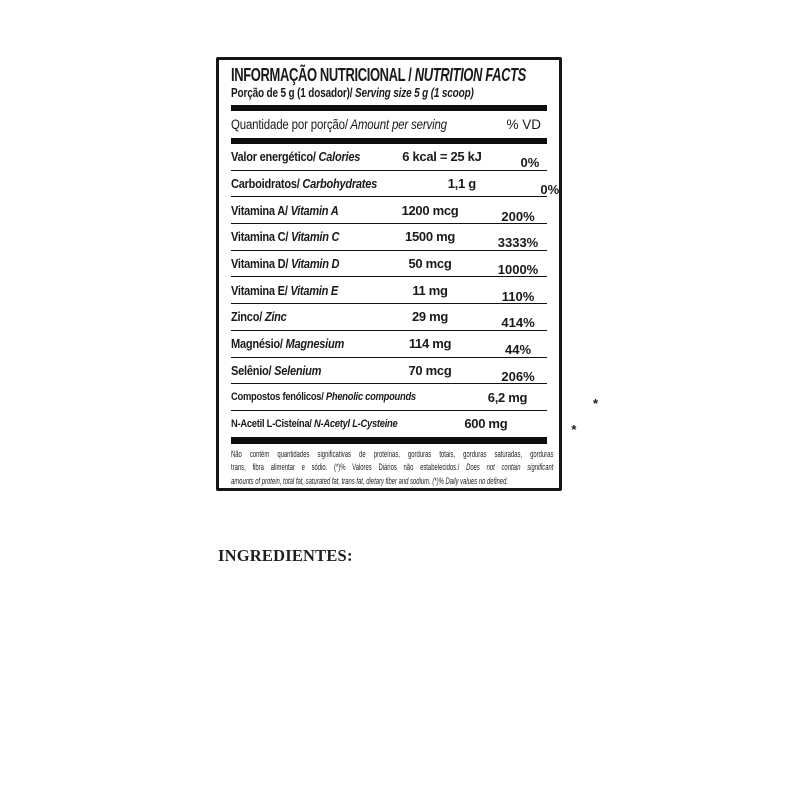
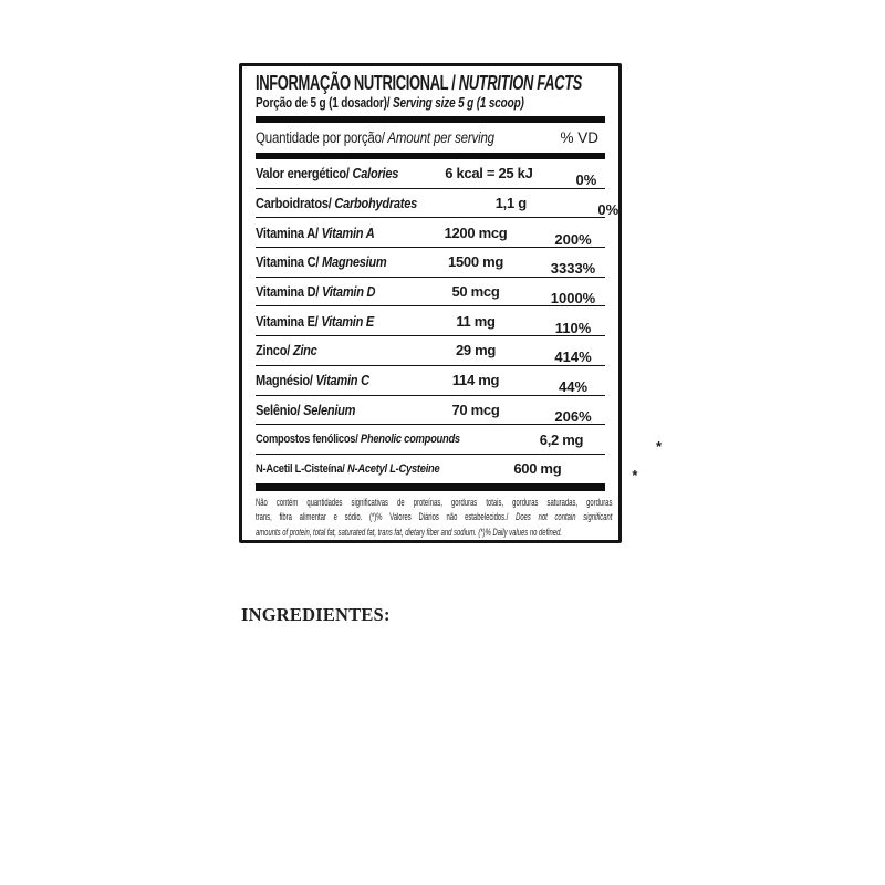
  INFORMAÇÃO NUTRICIONAL / NUTRITION FACTS
  Porção de 5 g (1 dosador)/ Serving size 5 g (1 scoop)
  Quantidade por porção/ Amount per serving
  % VD
  Valor energético/ Calories
  6 kcal = 25 kJ
  0%
  Carboidratos/ Carbohydrates
  1,1 g
  0%
  Vitamina A/ Vitamin A
  1200 mcg
  200%
- Vitamina C/ Vitamin C
+ Vitamina C/ Magnesium
  1500 mg
  3333%
  Vitamina D/ Vitamin D
  50 mcg
  1000%
  Vitamina E/ Vitamin E
  11 mg
  110%
  Zinco/ Zinc
  29 mg
  414%
- Magnésio/ Magnesium
+ Magnésio/ Vitamin C
  114 mg
  44%
  Selênio/ Selenium
  70 mcg
  206%
  Compostos fenólicos/ Phenolic compounds
  6,2 mg
  *
  N-Acetil L-Cisteína/ N-Acetyl L-Cysteine
  600 mg
  *
  Não contém quantidades significativas de proteínas, gorduras totais, gorduras saturadas, gorduras
  trans, fibra alimentar e sódio. (*)% Valores Diários não estabelecidos./ Does not contain significant
  amounts of protein, total fat, saturated fat, trans fat, dietary fiber and sodium. (*)% Daily values no defined.
  INGREDIENTES:
